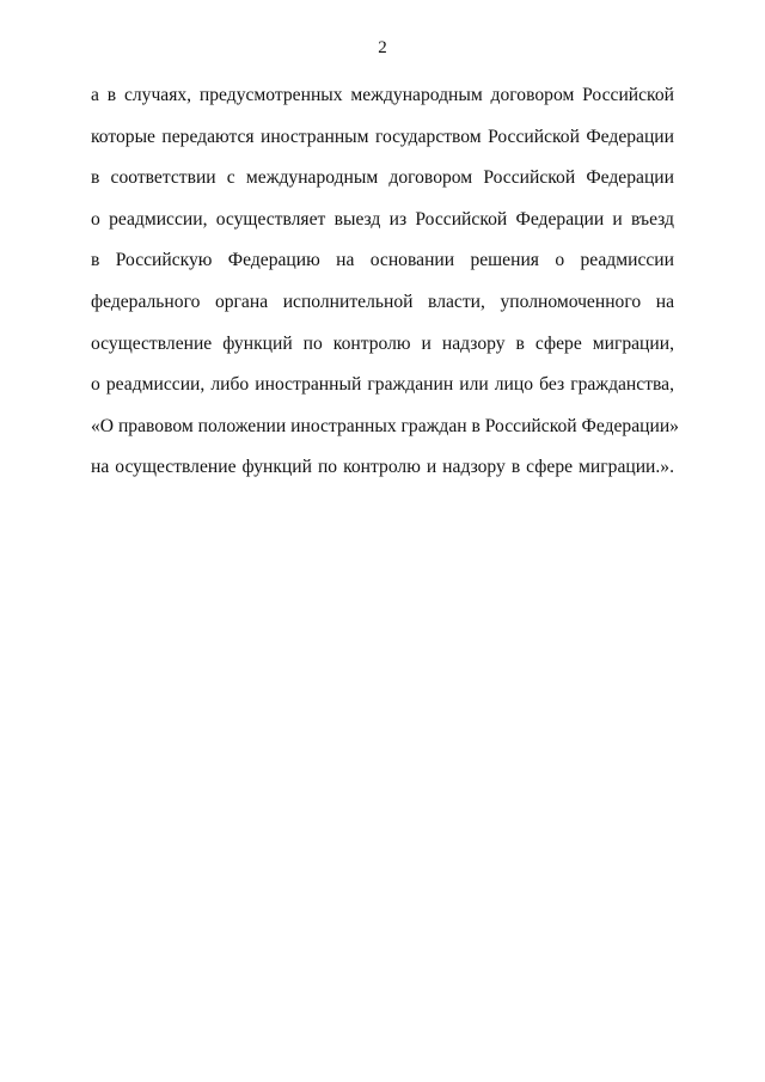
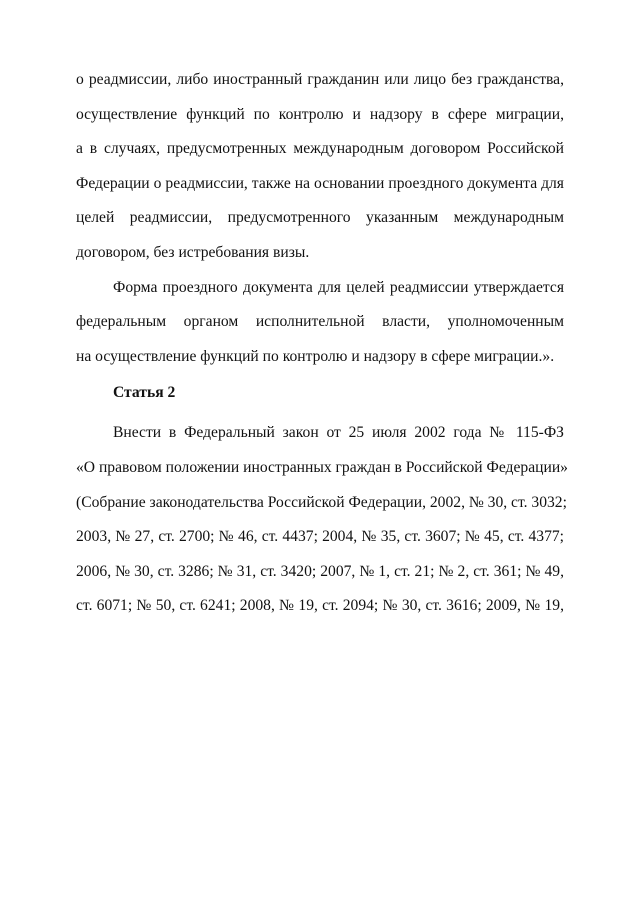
- 2
- а в случаях, предусмотренных международным договором Российской
+ о реадмиссии, либо иностранный гражданин или лицо без гражданства,
- которые передаются иностранным государством Российской Федерации
- в соответствии с международным договором Российской Федерации
- о реадмиссии, осуществляет выезд из Российской Федерации и въезд
- в Российскую Федерацию на основании решения о реадмиссии
- федерального органа исполнительной власти, уполномоченного на
  осуществление функций по контролю и надзору в сфере миграции,
- о реадмиссии, либо иностранный гражданин или лицо без гражданства,
+ а в случаях, предусмотренных международным договором Российской
+ Федерации о реадмиссии, также на основании проездного документа для
+ целей реадмиссии, предусмотренного указанным международным
+ договором, без истребования визы.
+ Форма проездного документа для целей реадмиссии утверждается
+ федеральным органом исполнительной власти, уполномоченным
- «О правовом положении иностранных граждан в Российской Федерации»
+ на осуществление функций по контролю и надзору в сфере миграции.».
+ Статья 2
+ Внести в Федеральный закон от 25 июля 2002 года № 115-ФЗ
- на осуществление функций по контролю и надзору в сфере миграции.».
+ «О правовом положении иностранных граждан в Российской Федерации»
+ (Собрание законодательства Российской Федерации, 2002, № 30, ст. 3032;
+ 2003, № 27, ст. 2700; № 46, ст. 4437; 2004, № 35, ст. 3607; № 45, ст. 4377;
+ 2006, № 30, ст. 3286; № 31, ст. 3420; 2007, № 1, ст. 21; № 2, ст. 361; № 49,
+ ст. 6071; № 50, ст. 6241; 2008, № 19, ст. 2094; № 30, ст. 3616; 2009, № 19,
